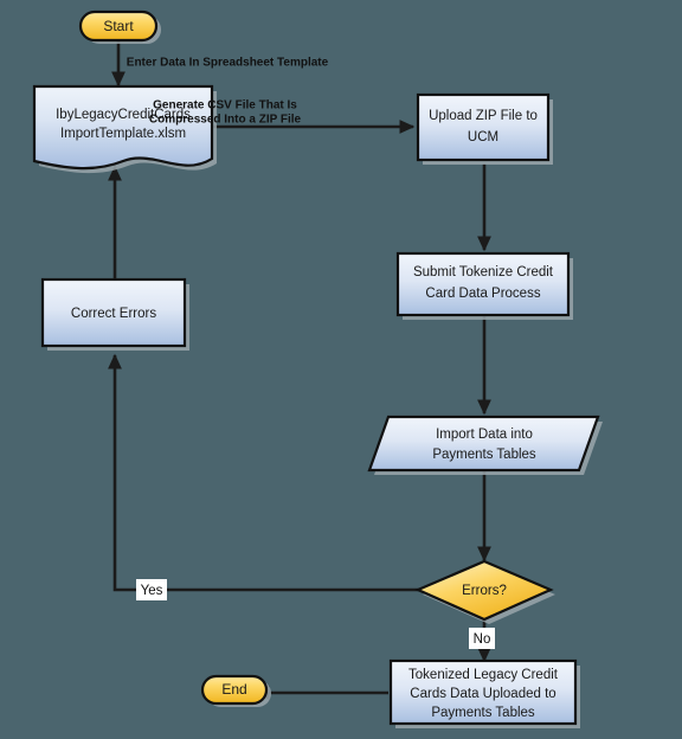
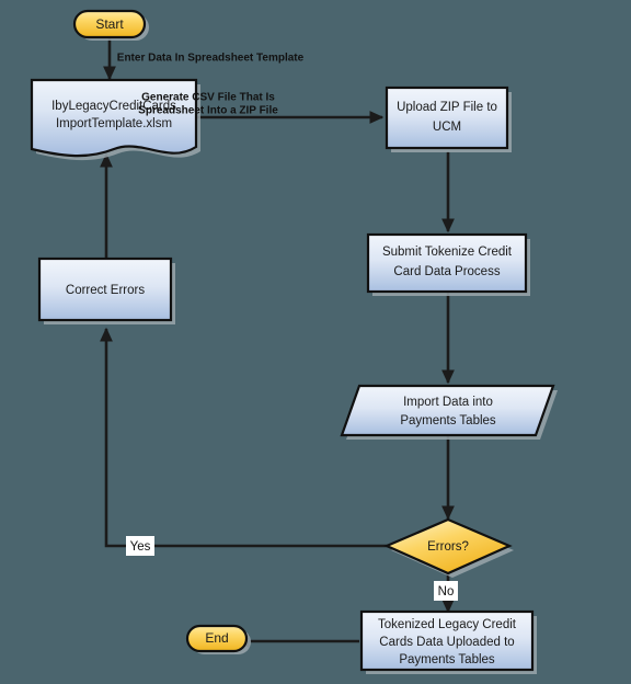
  Start
  IbyLegacyCreditCards
  ImportTemplate.xlsm
  Upload ZIP File to
  UCM
  Submit Tokenize Credit
  Card Data Process
  Import Data into
  Payments Tables
  Errors?
  Correct Errors
  Tokenized Legacy Credit
  Cards Data Uploaded to
  Payments Tables
  End
  Enter Data In Spreadsheet Template
  Generate CSV File That Is
- Compressed Into a ZIP File
+ Spreadsheet Into a ZIP File
  Yes
  No
